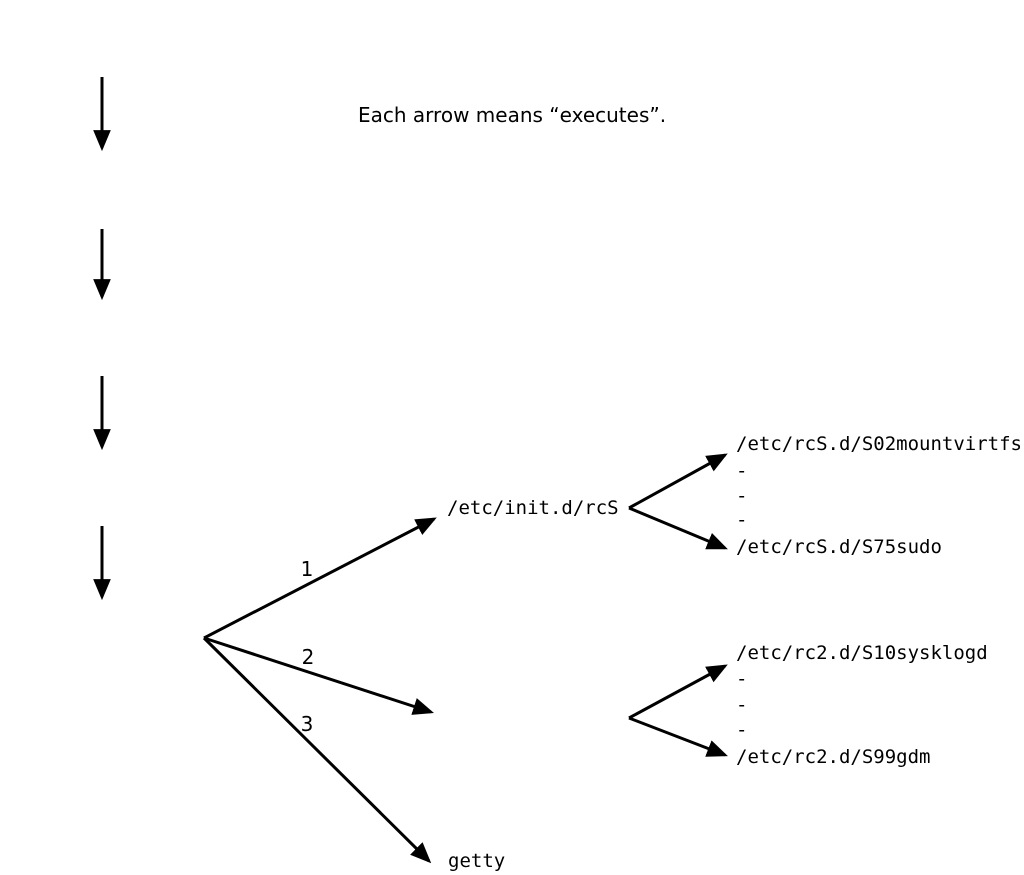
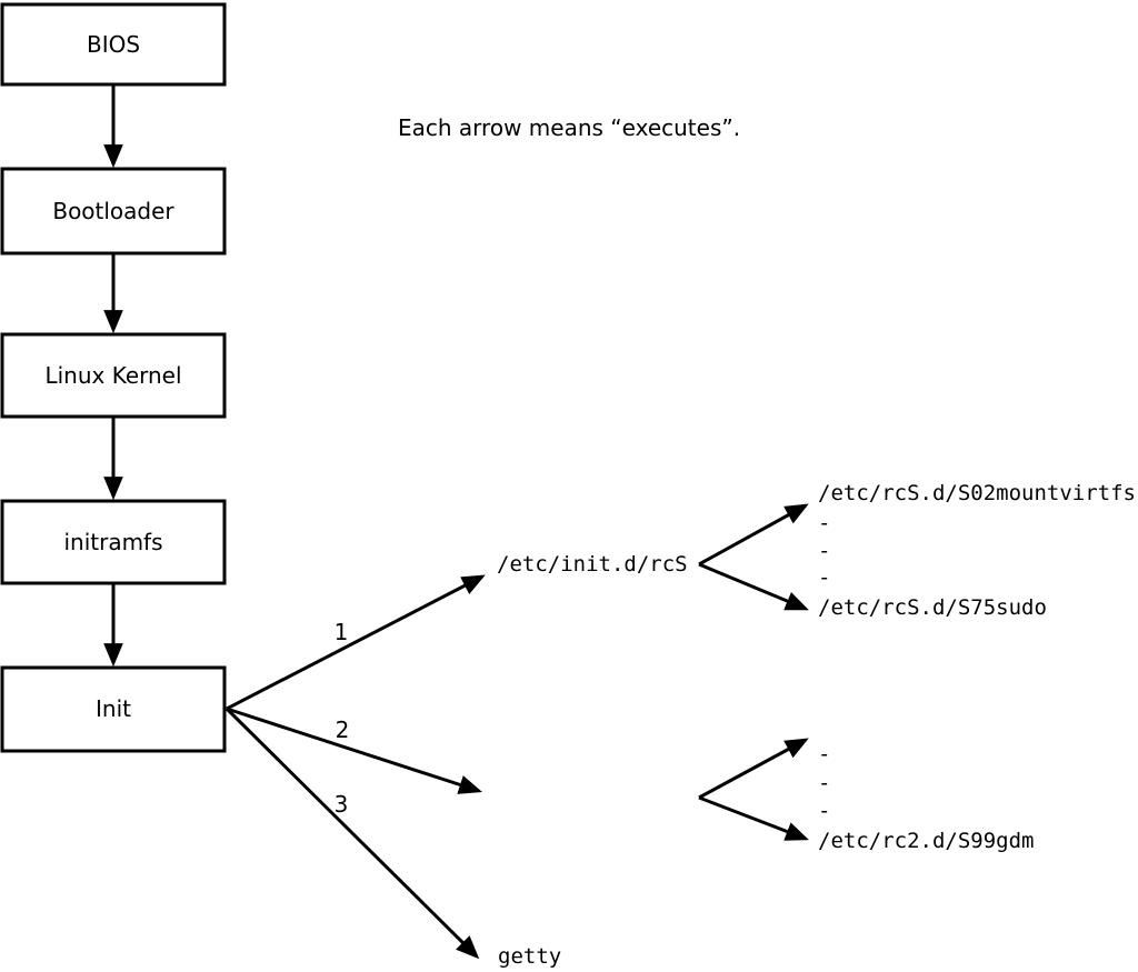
  Each arrow means “executes”.
+ BIOS
+ Bootloader
+ Linux Kernel
+ initramfs
+ Init
  1
  2
  3
  /etc/init.d/rcS
  getty
  /etc/rcS.d/S02mountvirtfs
  -
  -
  -
  /etc/rcS.d/S75sudo
- /etc/rc2.d/S10sysklogd
  -
  -
  -
  /etc/rc2.d/S99gdm
